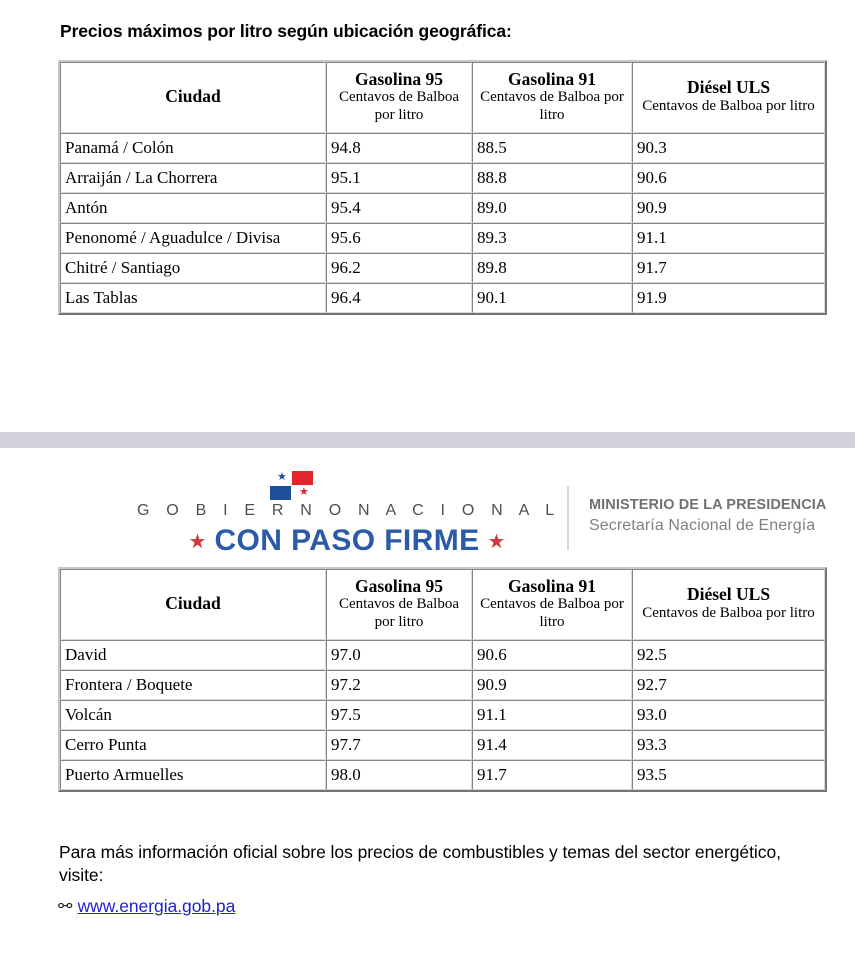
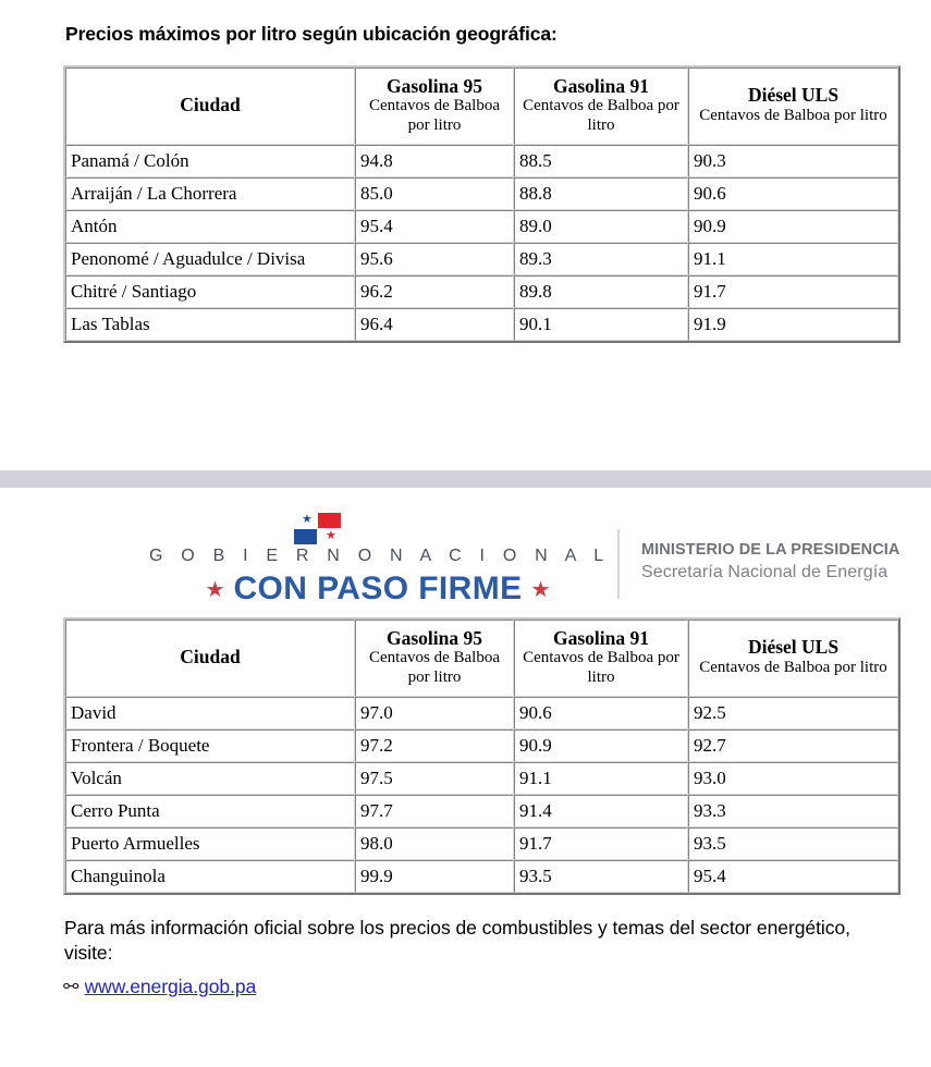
  Precios máximos por litro según ubicación geográfica:
  Ciudad	Gasolina 95 Centavos de Balboa por litro	Gasolina 91 Centavos de Balboa por litro	Diésel ULS Centavos de Balboa por litro
  Panamá / Colón	94.8	88.5	90.3
- Arraiján / La Chorrera	95.1	88.8	90.6
+ Arraiján / La Chorrera	85.0	88.8	90.6
  Antón	95.4	89.0	90.9
  Penonomé / Aguadulce / Divisa	95.6	89.3	91.1
  Chitré / Santiago	96.2	89.8	91.7
  Las Tablas	96.4	90.1	91.9
  ★
  ★
  G O B I E R N O N A C I O N A L
  ★ CON PASO FIRME ★
  MINISTERIO DE LA PRESIDENCIA
  Secretaría Nacional de Energía
  Ciudad	Gasolina 95 Centavos de Balboa por litro	Gasolina 91 Centavos de Balboa por litro	Diésel ULS Centavos de Balboa por litro
  David	97.0	90.6	92.5
  Frontera / Boquete	97.2	90.9	92.7
  Volcán	97.5	91.1	93.0
  Cerro Punta	97.7	91.4	93.3
  Puerto Armuelles	98.0	91.7	93.5
+ Changuinola	99.9	93.5	95.4
  Para más información oficial sobre los precios de combustibles y temas del sector energético, visite:
  ⚯
  www.energia.gob.pa
